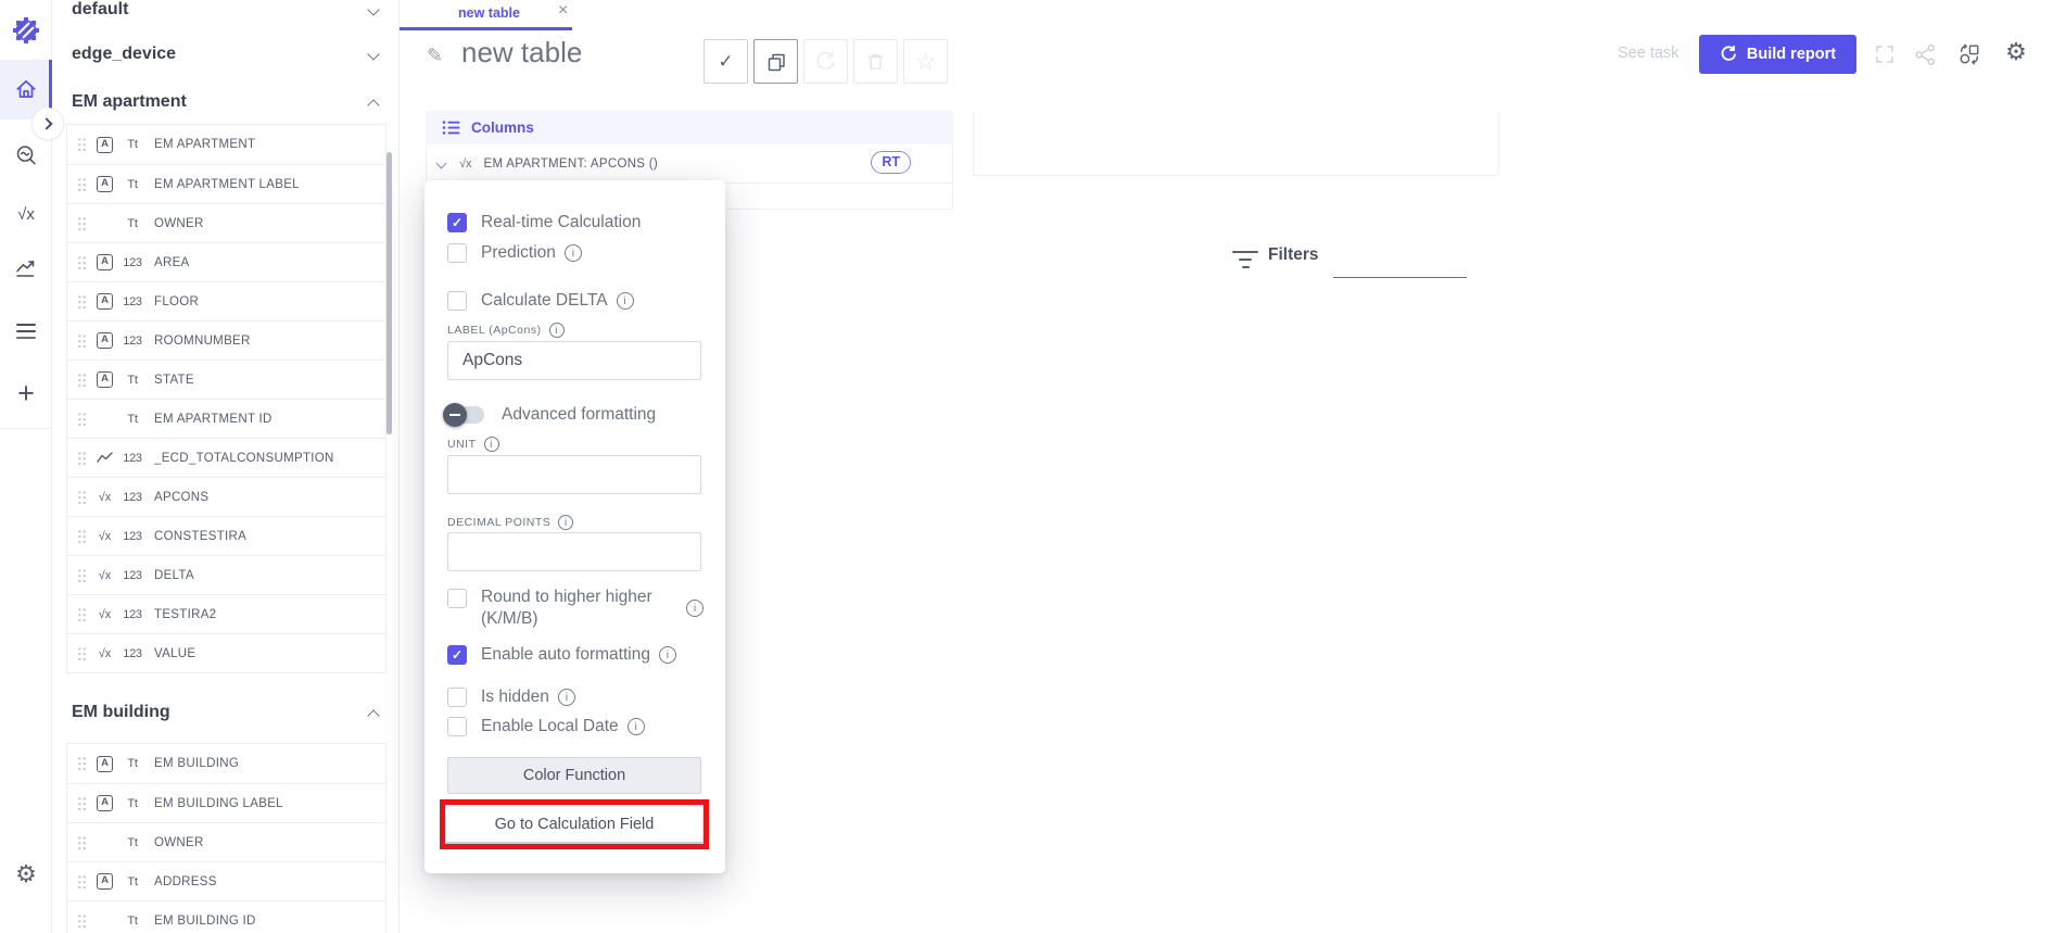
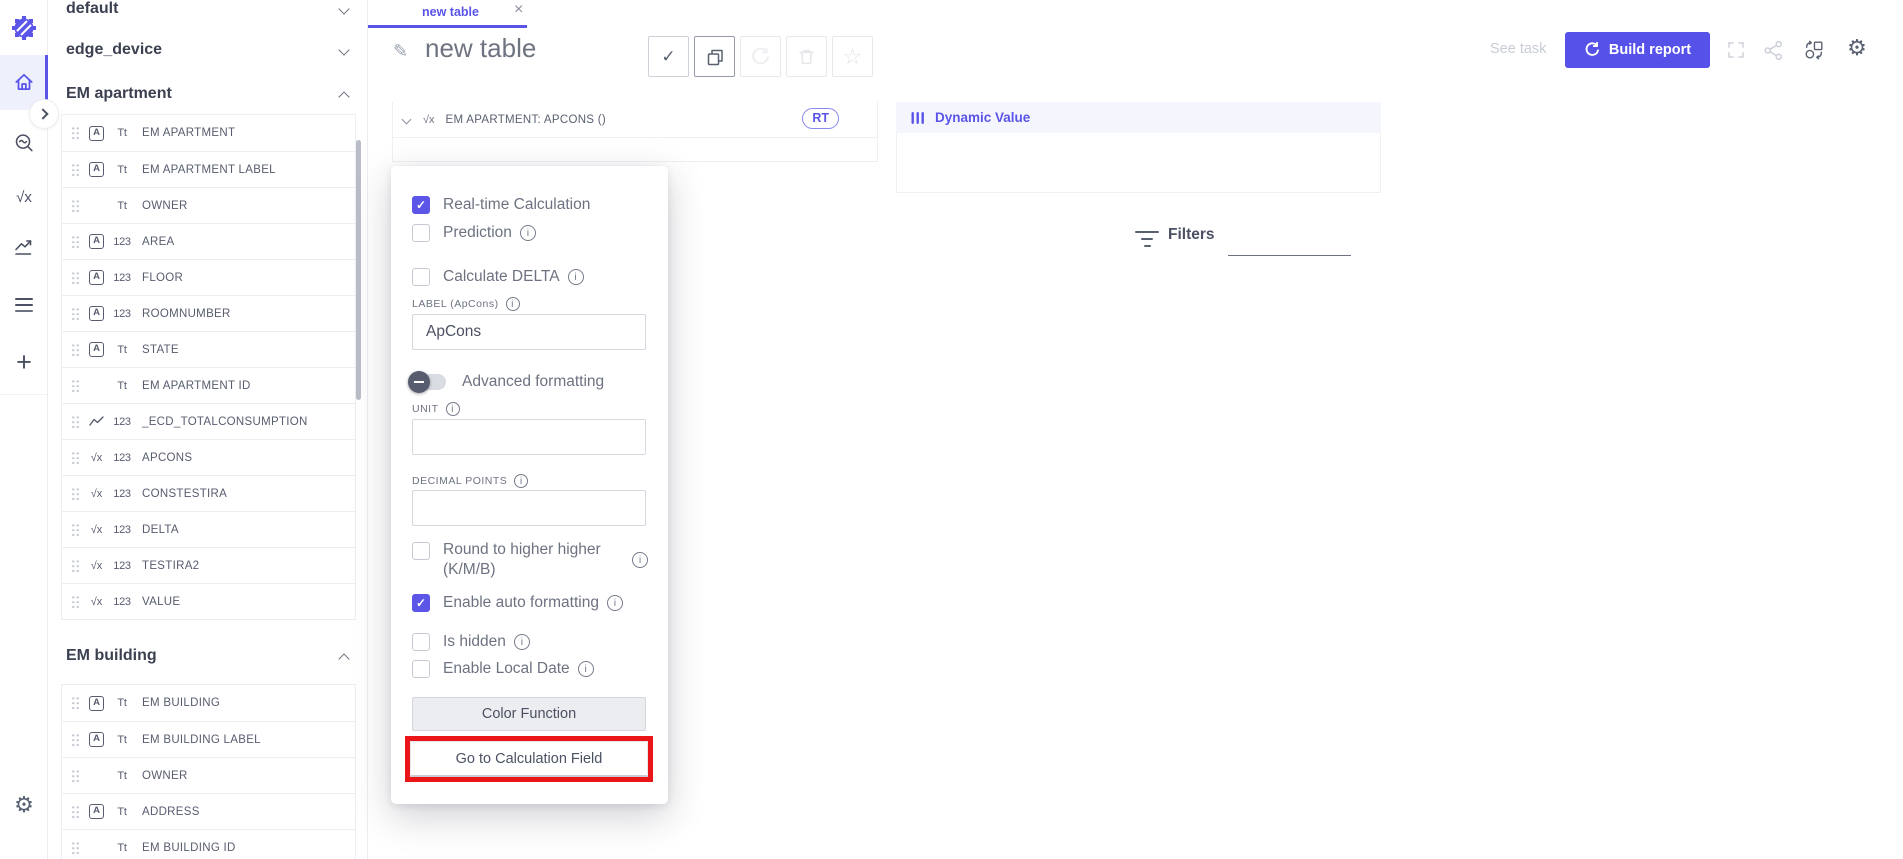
  √x
  +
  ⚙
  default
  edge_device
  EM apartment
  A
  Tt
  EM APARTMENT
  A
  Tt
  EM APARTMENT LABEL
  Tt
  OWNER
  A
  123
  AREA
  A
  123
  FLOOR
  A
  123
  ROOMNUMBER
  A
  Tt
  STATE
  Tt
  EM APARTMENT ID
  123
  _ECD_TOTALCONSUMPTION
  √x
  123
  APCONS
  √x
  123
  CONSTESTIRA
  √x
  123
  DELTA
  √x
  123
  TESTIRA2
  √x
  123
  VALUE
  EM building
  A
  Tt
  EM BUILDING
  A
  Tt
  EM BUILDING LABEL
  Tt
  OWNER
  A
  Tt
  ADDRESS
  Tt
  EM BUILDING ID
  new table
  ×
  ✎
  new table
  ✓
  ☆
  See task
  Build report
  ⚙
- Columns
  √x
  EM APARTMENT: APCONS ()
  RT
+ Dynamic Value
  Filters
  Real-time Calculation
  Prediction
  Calculate DELTA
  LABEL (ApCons)
  ApCons
  Advanced formatting
  UNIT
  DECIMAL POINTS
  Round to higher higher (K/M/B)
  Enable auto formatting
  Is hidden
  Enable Local Date
  Color Function
  Go to Calculation Field
